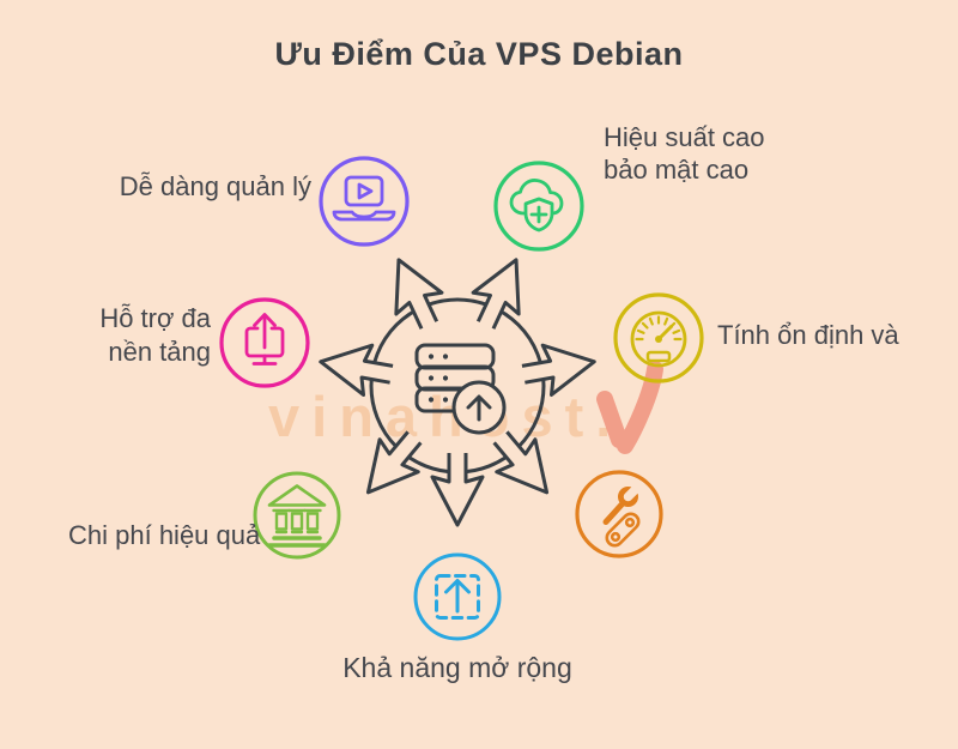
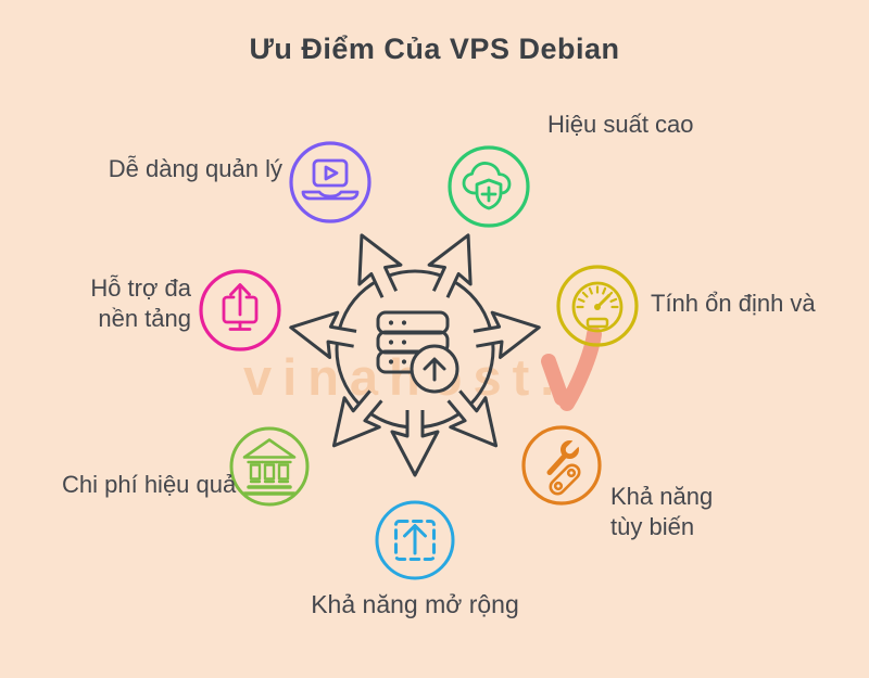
  Ưu Điểm Của VPS Debian
  vinahst.
  Dễ dàng quản lý
  Hiệu suất cao
- bảo mật cao
  Hỗ trợ đa
  nền tảng
  Tính ổn định và
  Chi phí hiệu quả
+ Khả năng
+ tùy biến
  Khả năng mở rộng
